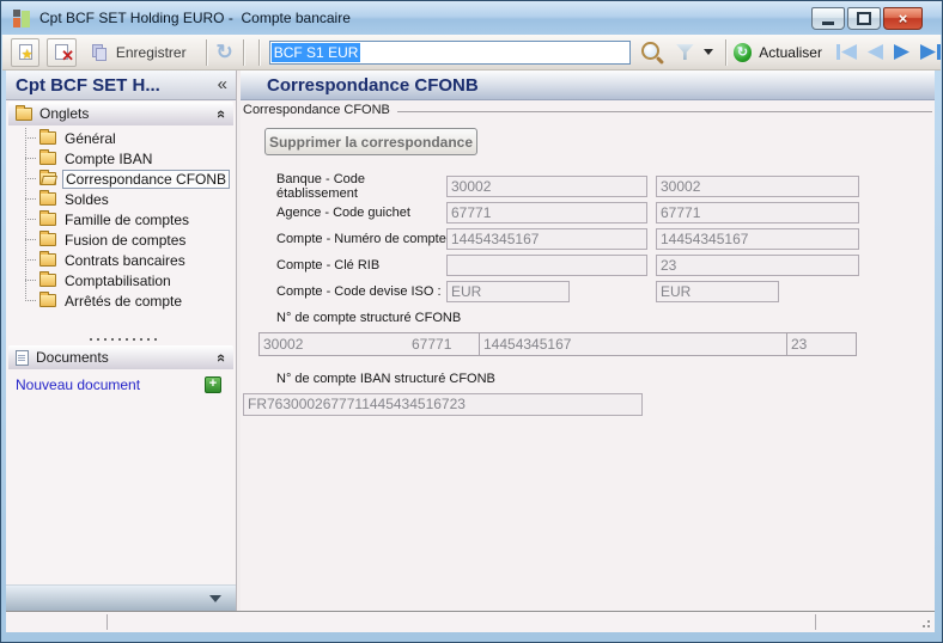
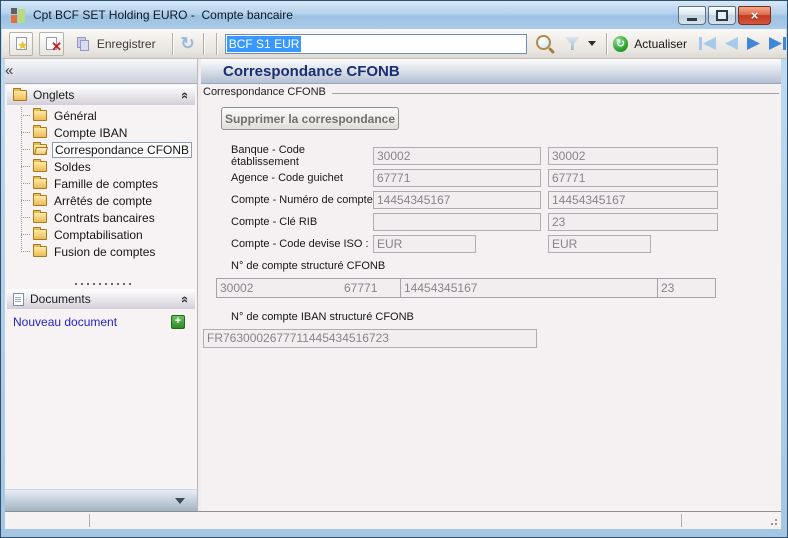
  Cpt BCF SET Holding EURO - Compte bancaire
  ×
  ★
  ✕
  Enregistrer
  ↻
  BCF S1 EUR
  ↻
  Actualiser
- Cpt BCF SET H...
  «
  Onglets
  Général
  Compte IBAN
  Correspondance CFONB
  Soldes
  Famille de comptes
- Fusion de comptes
+ Arrêtés de compte
  Contrats bancaires
  Comptabilisation
- Arrêtés de compte
+ Fusion de comptes
  Documents
  Nouveau document
  +
  Correspondance CFONB
  Correspondance CFONB
  Supprimer la correspondance
  Banque - Code établissement
  30002
  30002
  Agence - Code guichet
  67771
  67771
  Compte - Numéro de compte
  14454345167
  14454345167
  Compte - Clé RIB
  23
  Compte - Code devise ISO :
  EUR
  EUR
  N° de compte structuré CFONB
  30002
  67771
  14454345167
  23
  N° de compte IBAN structuré CFONB
  FR7630002677711445434516723
